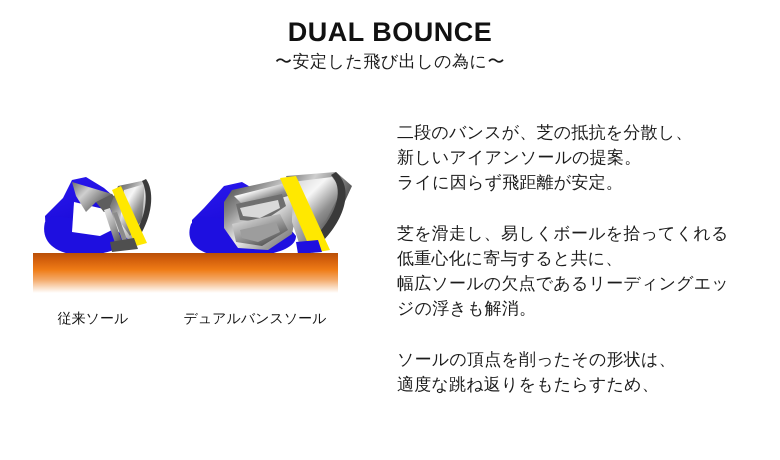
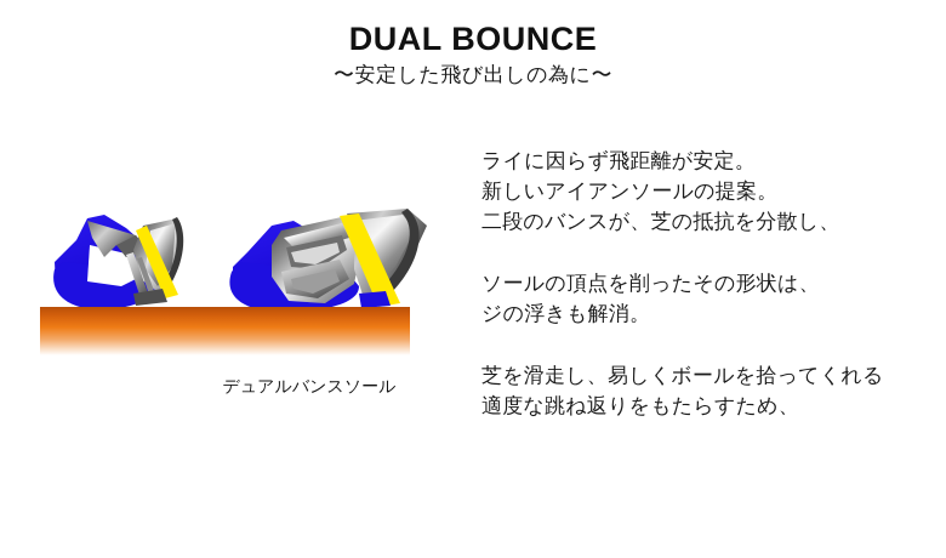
  DUAL BOUNCE
  〜安定した飛び出しの為に〜
- 従来ソール
  デュアルバンスソール
- 二段のバンスが、芝の抵抗を分散し、
+ ライに因らず飛距離が安定。
  新しいアイアンソールの提案。
- ライに因らず飛距離が安定。
+ 二段のバンスが、芝の抵抗を分散し、
- 芝を滑走し、易しくボールを拾ってくれる
+ ソールの頂点を削ったその形状は、
- 低重心化に寄与すると共に、
- 幅広ソールの欠点であるリーディングエッ
  ジの浮きも解消。
- ソールの頂点を削ったその形状は、
+ 芝を滑走し、易しくボールを拾ってくれる
  適度な跳ね返りをもたらすため、
